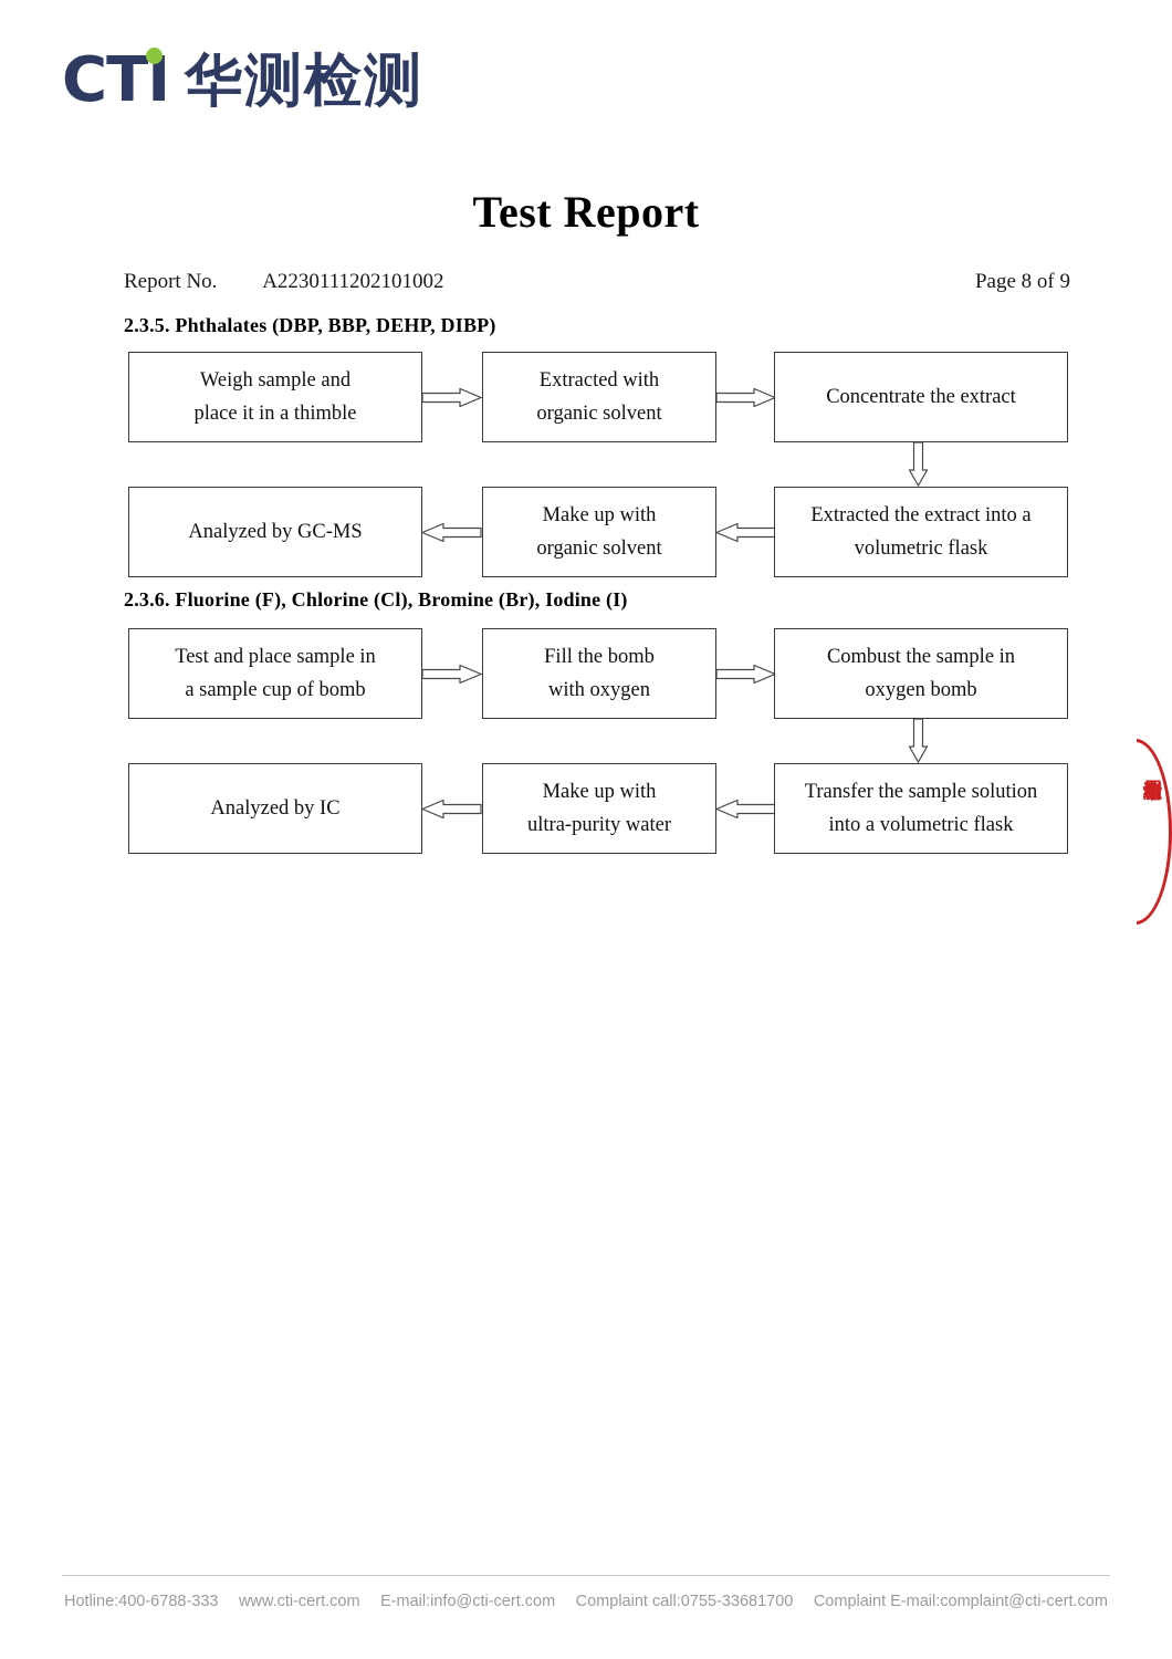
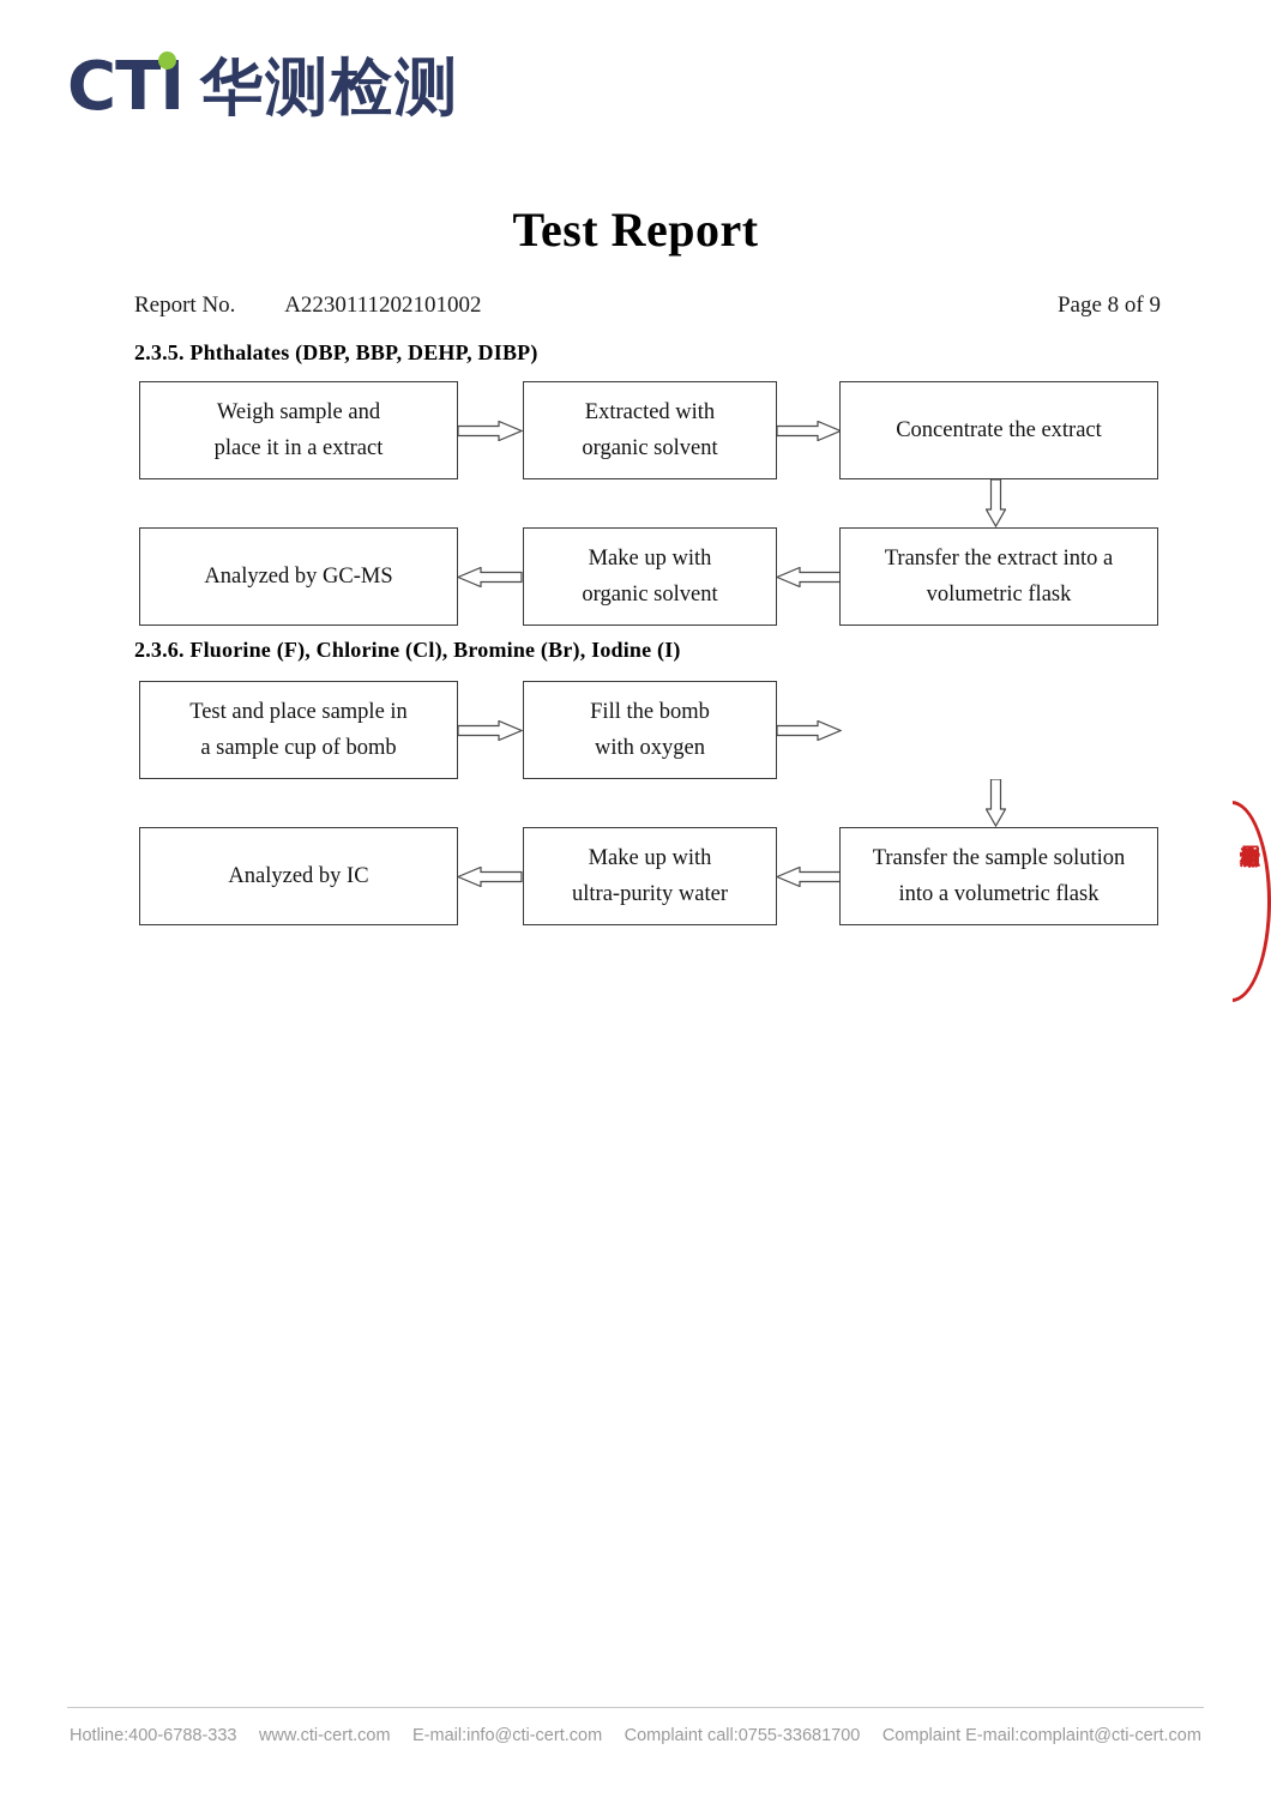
  CTI
  华测检测
  Test Report
  Report No. A2230111202101002
  Page 8 of 9
  2.3.5. Phthalates (DBP, BBP, DEHP, DIBP)
  Weigh sample and
- place it in a thimble
+ place it in a extract
  Extracted with
  organic solvent
  Concentrate the extract
  Analyzed by GC-MS
  Make up with
  organic solvent
- Extracted the extract into a
+ Transfer the extract into a
  volumetric flask
  2.3.6. Fluorine (F), Chlorine (Cl), Bromine (Br), Iodine (I)
  Test and place sample in
  a sample cup of bomb
  Fill the bomb
  with oxygen
- Combust the sample in
- oxygen bomb
  Analyzed by IC
  Make up with
  ultra-purity water
  Transfer the sample solution
  into a volumetric flask
  Hotline:400-6788-333
  www.cti-cert.com
  E-mail:info@cti-cert.com
  Complaint call:0755-33681700
  Complaint E-mail:complaint@cti-cert.com
